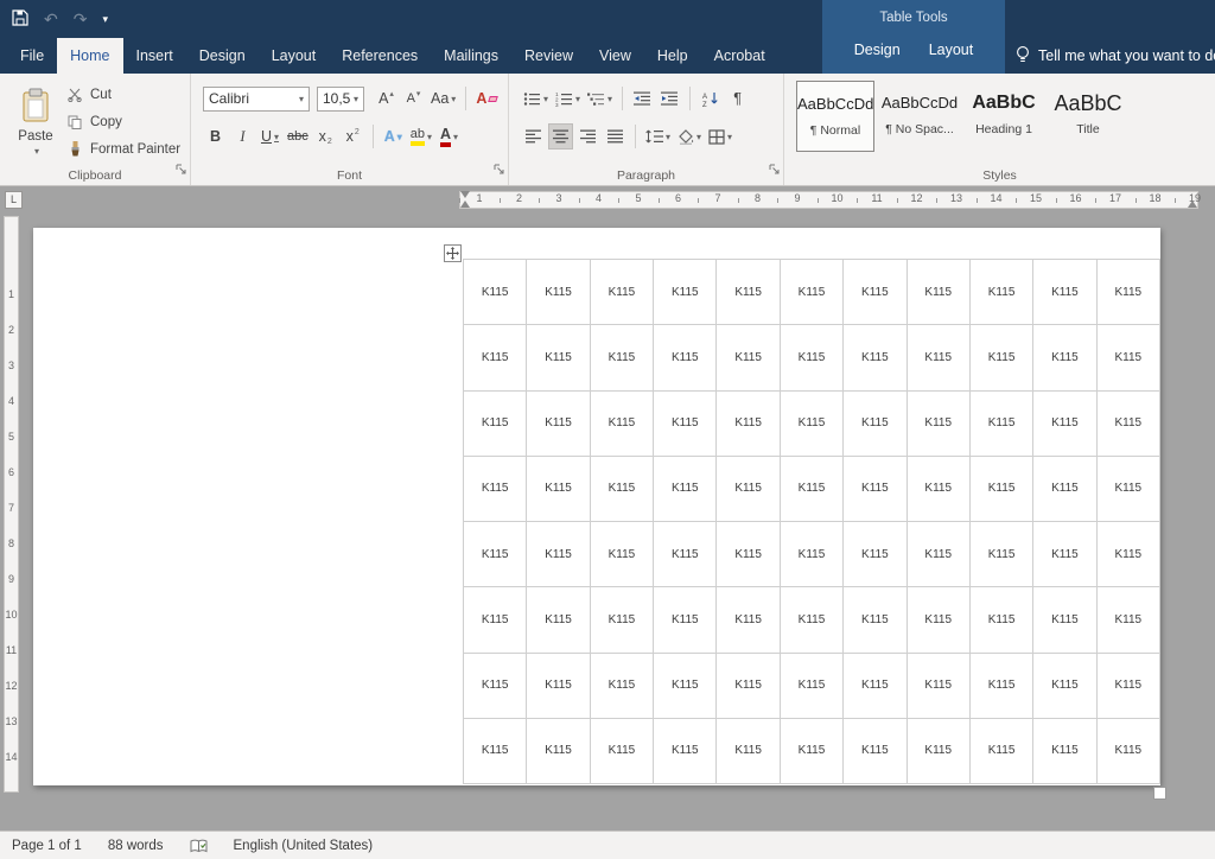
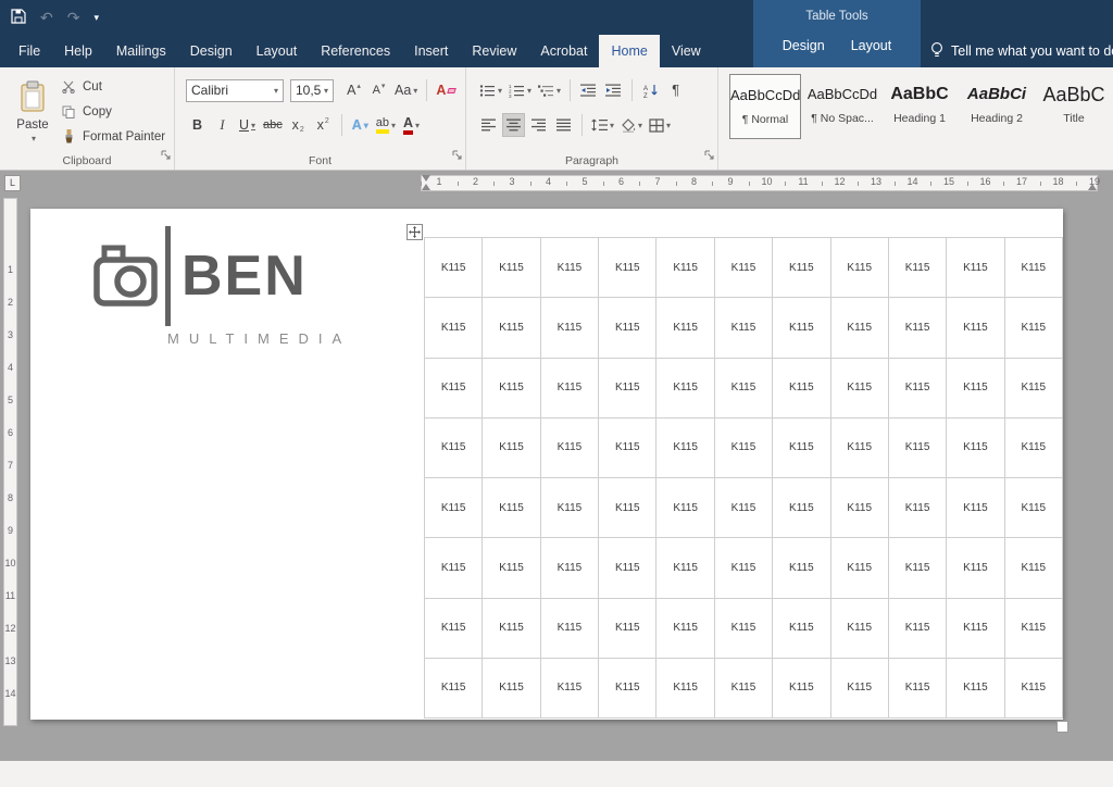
  Table Tools
  Design
  Layout
  ↶
  ↷
  ▾
  File
- Home
+ Help
- Insert
+ Mailings
  Design
  Layout
  References
- Mailings
+ Insert
  Review
- View
+ Acrobat
- Help
+ Home
- Acrobat
+ View
  Tell me what you want to d
  Paste
  ▾
  Cut
  Copy
  Format Painter
  Clipboard
  Calibri
  ▾
  10,5
  ▾
  A
  A
  Aa
  ▾
  A
  B
  I
  U
  ▾
  abc
  x
  x
  A
  ▾
  ab
  ▾
  A
  ▾
  Font
  ▾
  ▾
  ▾
  ¶
  ▾
  ▾
  ▾
  Paragraph
  AaBbCcDd
  ¶ Normal
  AaBbCcDd
  ¶ No Spac...
  AaBbC
  Heading 1
+ AaBbCi
+ Heading 2
  AaBbC
  Title
- Styles
  L
  1
  2
  3
  4
  5
  6
  7
  8
  9
  10
  11
  12
  13
  14
  15
  16
  17
  18
  19
  1
  2
  3
  4
  5
  6
  7
  8
  9
  10
  11
  12
  13
  14
+ BEN
+ MULTIMEDIA
  K115
  K115
  K115
  K115
  K115
  K115
  K115
  K115
  K115
  K115
  K115
  K115
  K115
  K115
  K115
  K115
  K115
  K115
  K115
  K115
  K115
  K115
  K115
  K115
  K115
  K115
  K115
  K115
  K115
  K115
  K115
  K115
  K115
  K115
  K115
  K115
  K115
  K115
  K115
  K115
  K115
  K115
  K115
  K115
  K115
  K115
  K115
  K115
  K115
  K115
  K115
  K115
  K115
  K115
  K115
  K115
  K115
  K115
  K115
  K115
  K115
  K115
  K115
  K115
  K115
  K115
  K115
  K115
  K115
  K115
  K115
  K115
  K115
  K115
  K115
  K115
  K115
  K115
  K115
  K115
  K115
  K115
  K115
  K115
  K115
  K115
  K115
  K115
- Page 1 of 1
- 88 words
- English (United States)
